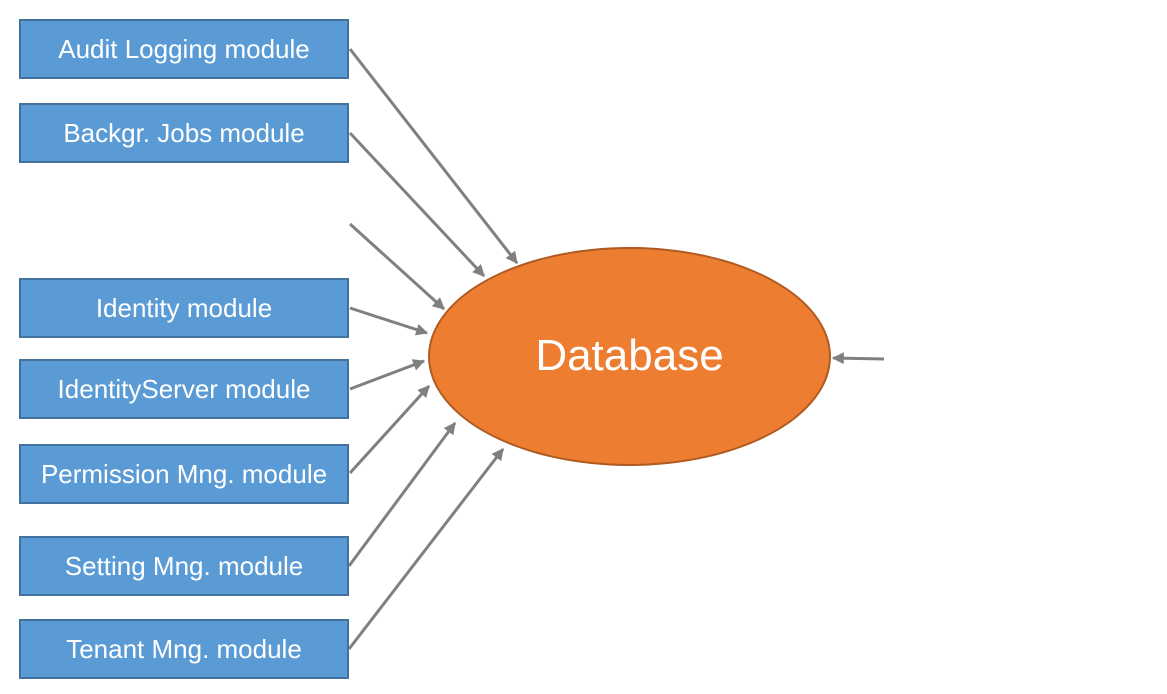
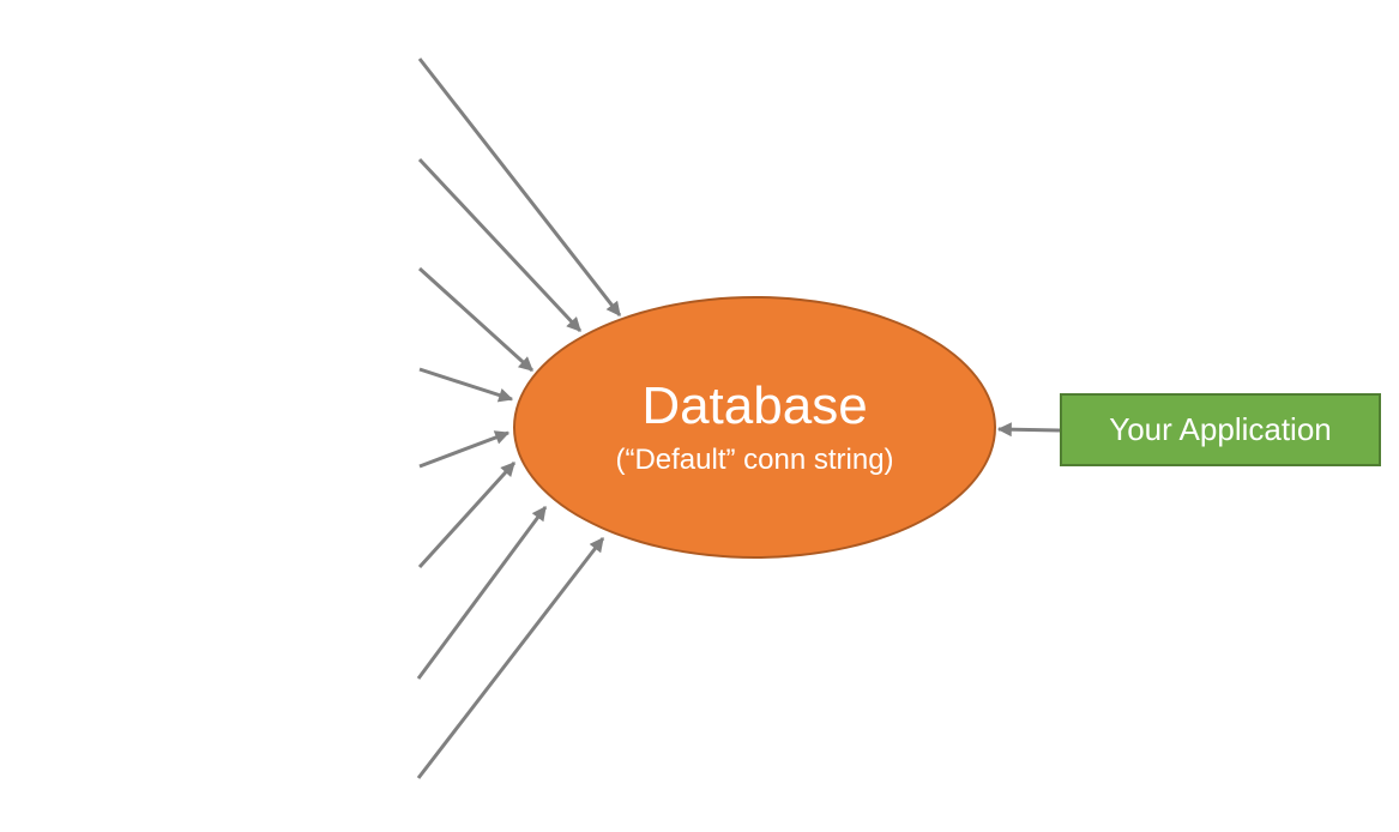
- Audit Logging module
- Backgr. Jobs module
- Identity module
- IdentityServer module
- Permission Mng. module
- Setting Mng. module
- Tenant Mng. module
  Database
+ (“Default” conn string)
+ Your Application
